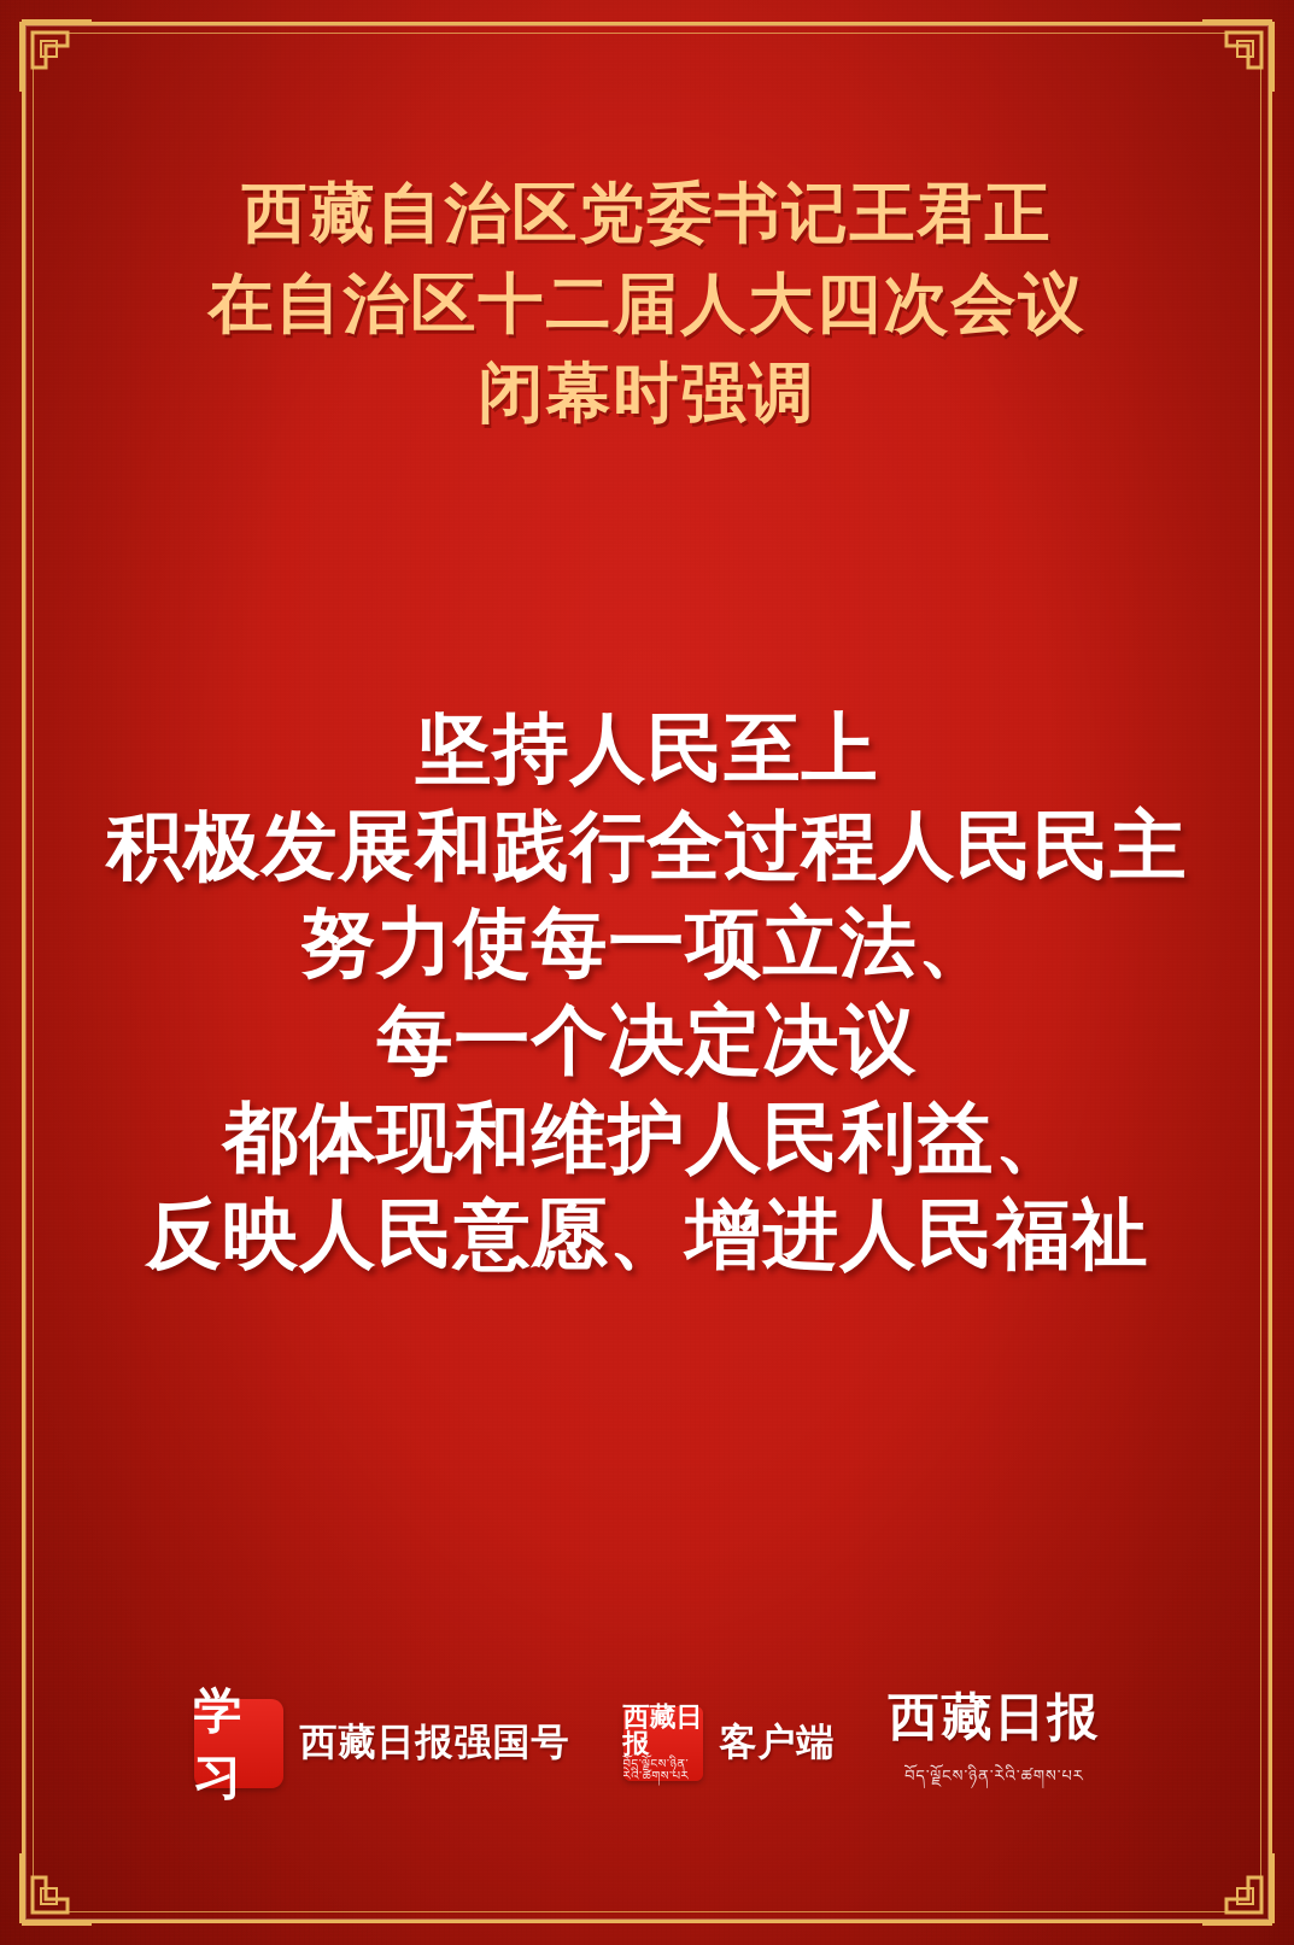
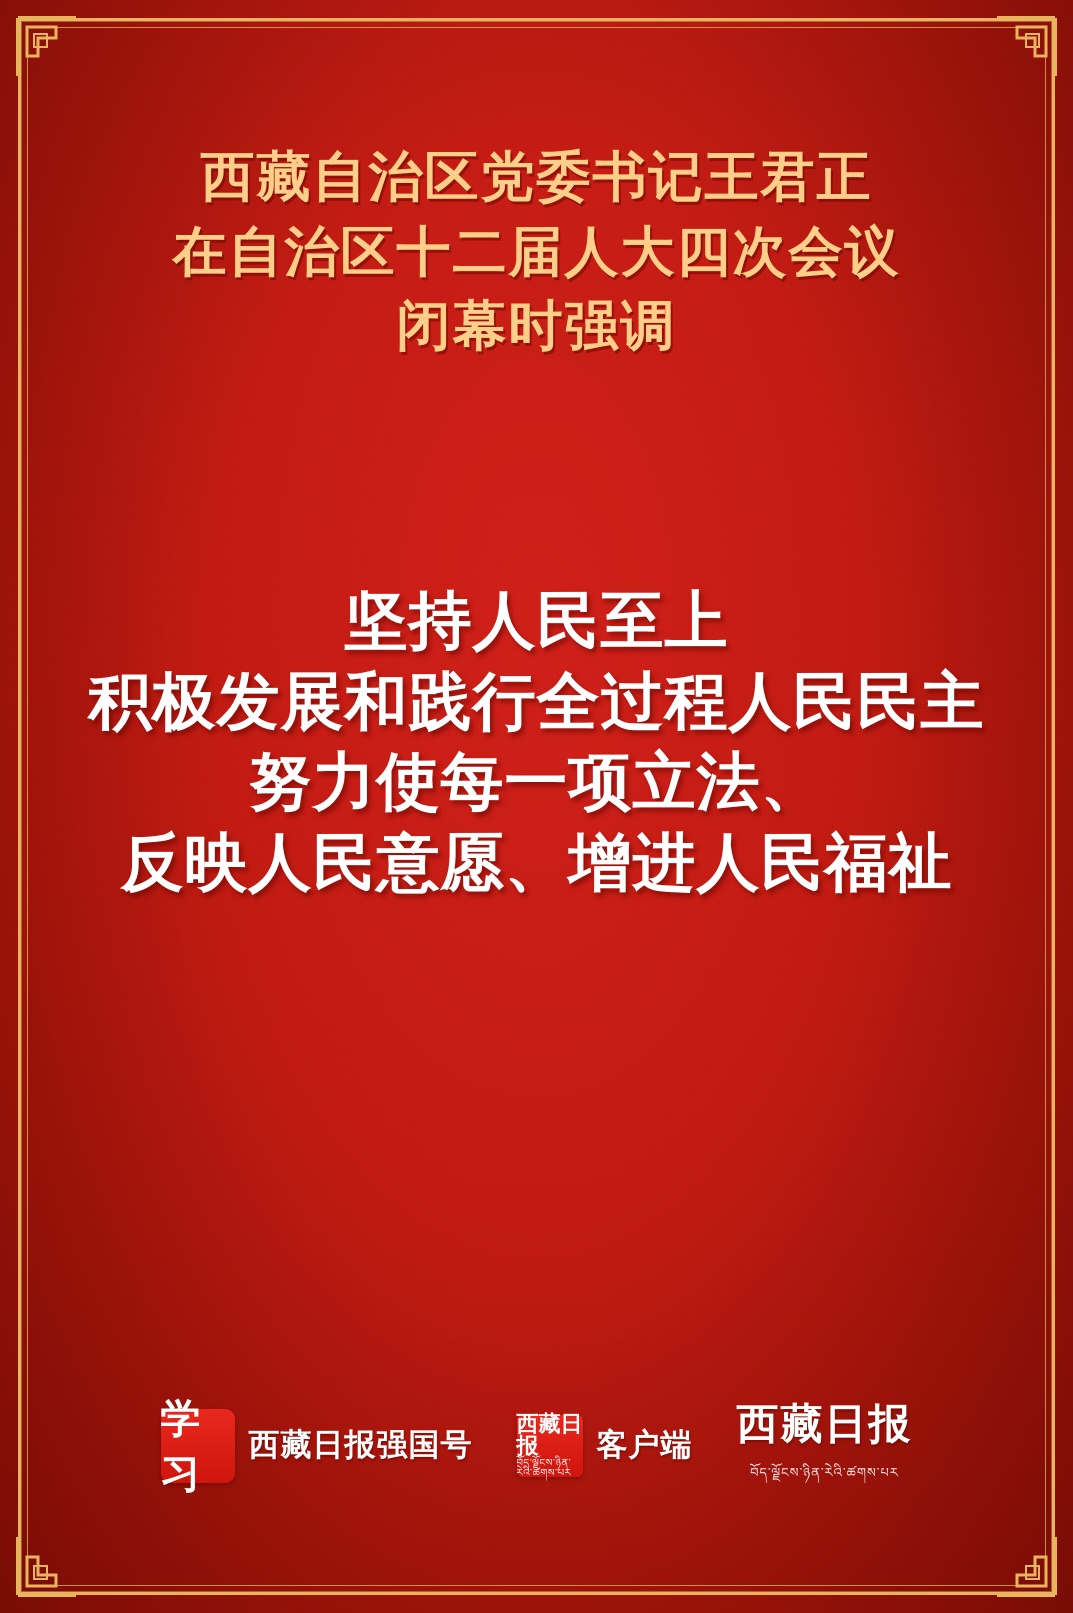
  西藏自治区党委书记王君正
  在自治区十二届人大四次会议
  闭幕时强调
  坚持人民至上
  积极发展和践行全过程人民民主
  努力使每一项立法、
- 每一个决定决议
- 都体现和维护人民利益、
  反映人民意愿、增进人民福祉
  学习
  西藏日报强国号
  西藏日报
  བོད་ལྗོངས་ཉིན་རེའི་ཚགས་པར
  客户端
  西藏日报
  བོད་ལྗོངས་ཉིན་རེའི་ཚགས་པར
